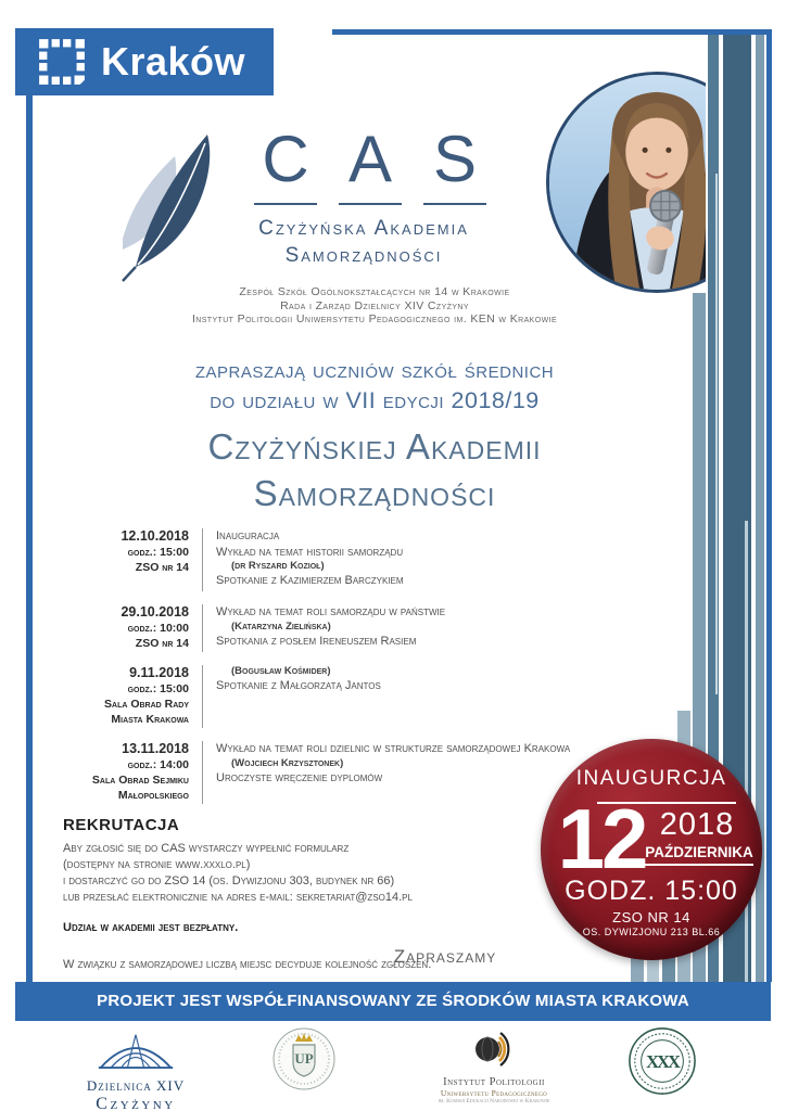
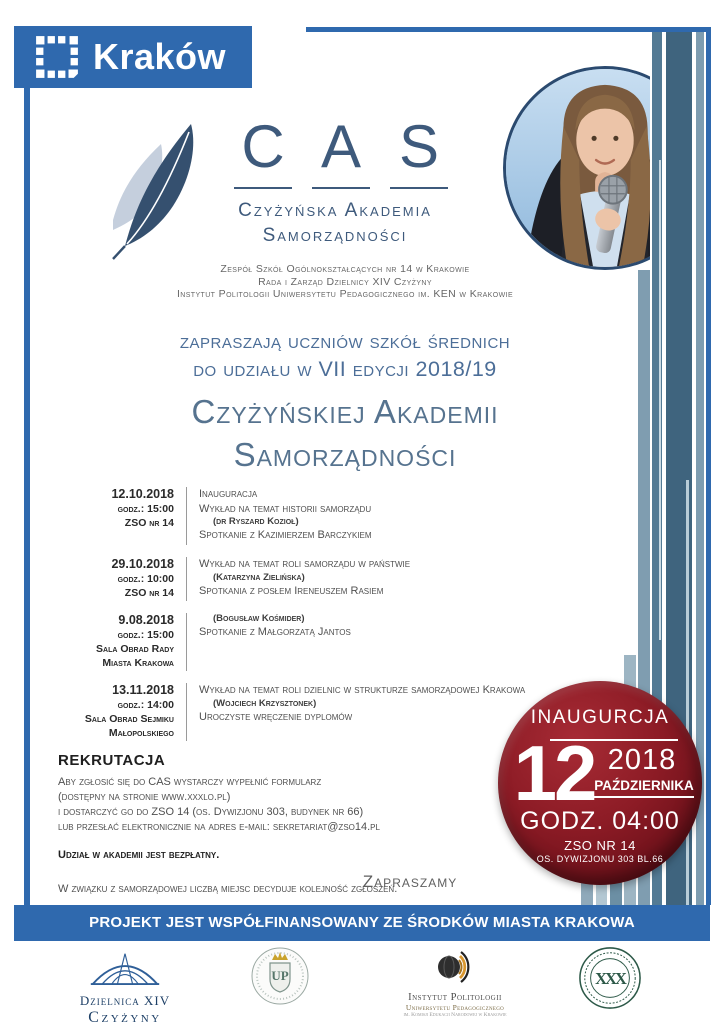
  Kraków
  C
  A
  S
  Czyżyńska Akademia
  Samorządności
  Zespół Szkół Ogólnokształcących nr 14 w Krakowie
  Rada i Zarząd Dzielnicy XIV Czyżyny
  Instytut Politologii Uniwersytetu Pedagogicznego im. KEN w Krakowie
  zapraszają uczniów szkół średnich
  do udziału w VII edycji 2018/19
  Czyżyńskiej Akademii
  Samorządności
  12.10.2018
  godz.: 15:00
  ZSO nr 14
  Inauguracja
  Wykład na temat historii samorządu
  (dr Ryszard Kozioł)
  Spotkanie z Kazimierzem Barczykiem
  29.10.2018
  godz.: 10:00
  ZSO nr 14
  Wykład na temat roli samorządu w państwie
  (Katarzyna Zielińska)
  Spotkania z posłem Ireneuszem Rasiem
- 9.11.2018
+ 9.08.2018
  godz.: 15:00
  Sala Obrad Rady
  Miasta Krakowa
  (Bogusław Kośmider)
  Spotkanie z Małgorzatą Jantos
  13.11.2018
  godz.: 14:00
  Sala Obrad Sejmiku
  Małopolskiego
  Wykład na temat roli dzielnic w strukturze samorządowej Krakowa
  (Wojciech Krzysztonek)
  Uroczyste wręczenie dyplomów
  REKRUTACJA
  Aby zgłosić się do CAS wystarczy wypełnić formularz
  (dostępny na stronie www.xxxlo.pl)
  i dostarczyć go do ZSO 14 (os. Dywizjonu 303, budynek nr 66)
  lub przesłać elektronicznie na adres e-mail: sekretariat@zso14.pl
  Udział w akademii jest bezpłatny.
  W związku z samorządowej liczbą miejsc decyduje kolejność zgłoszeń.
  Zapraszamy
  INAUGURCJA
  12
  2018
  PAŹDZIERNIKA
- GODZ. 15:00
+ GODZ. 04:00
  ZSO NR 14
- OS. DYWIZJONU 213 BL.66
+ OS. DYWIZJONU 303 BL.66
  PROJEKT JEST WSPÓŁFINANSOWANY ZE ŚRODKÓW MIASTA KRAKOWA
  Dzielnica XIV
  Czyżyny
  UP
  Instytut Politologii
  Uniwersytetu Pedagogicznego
  XXX
